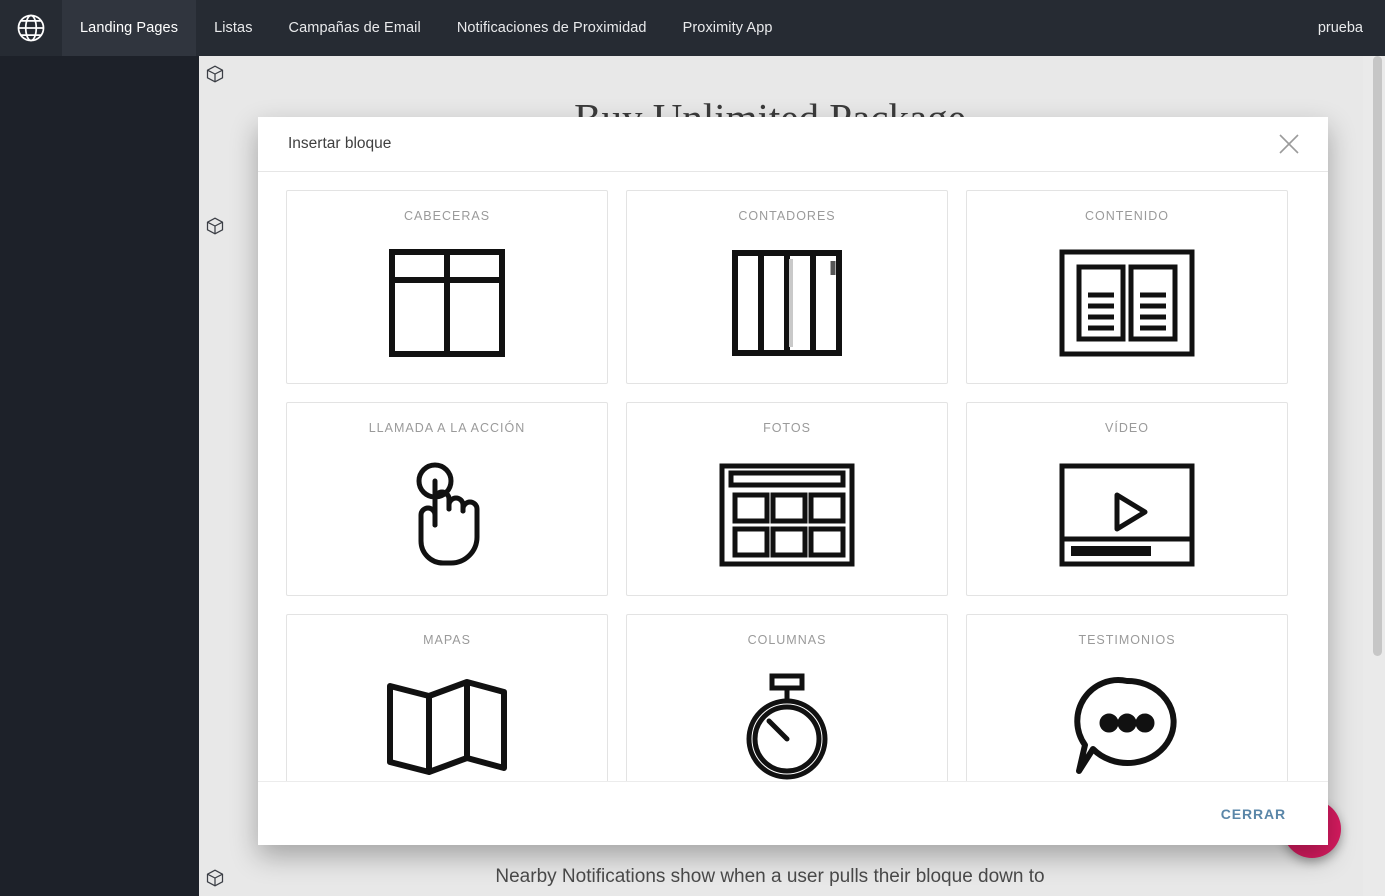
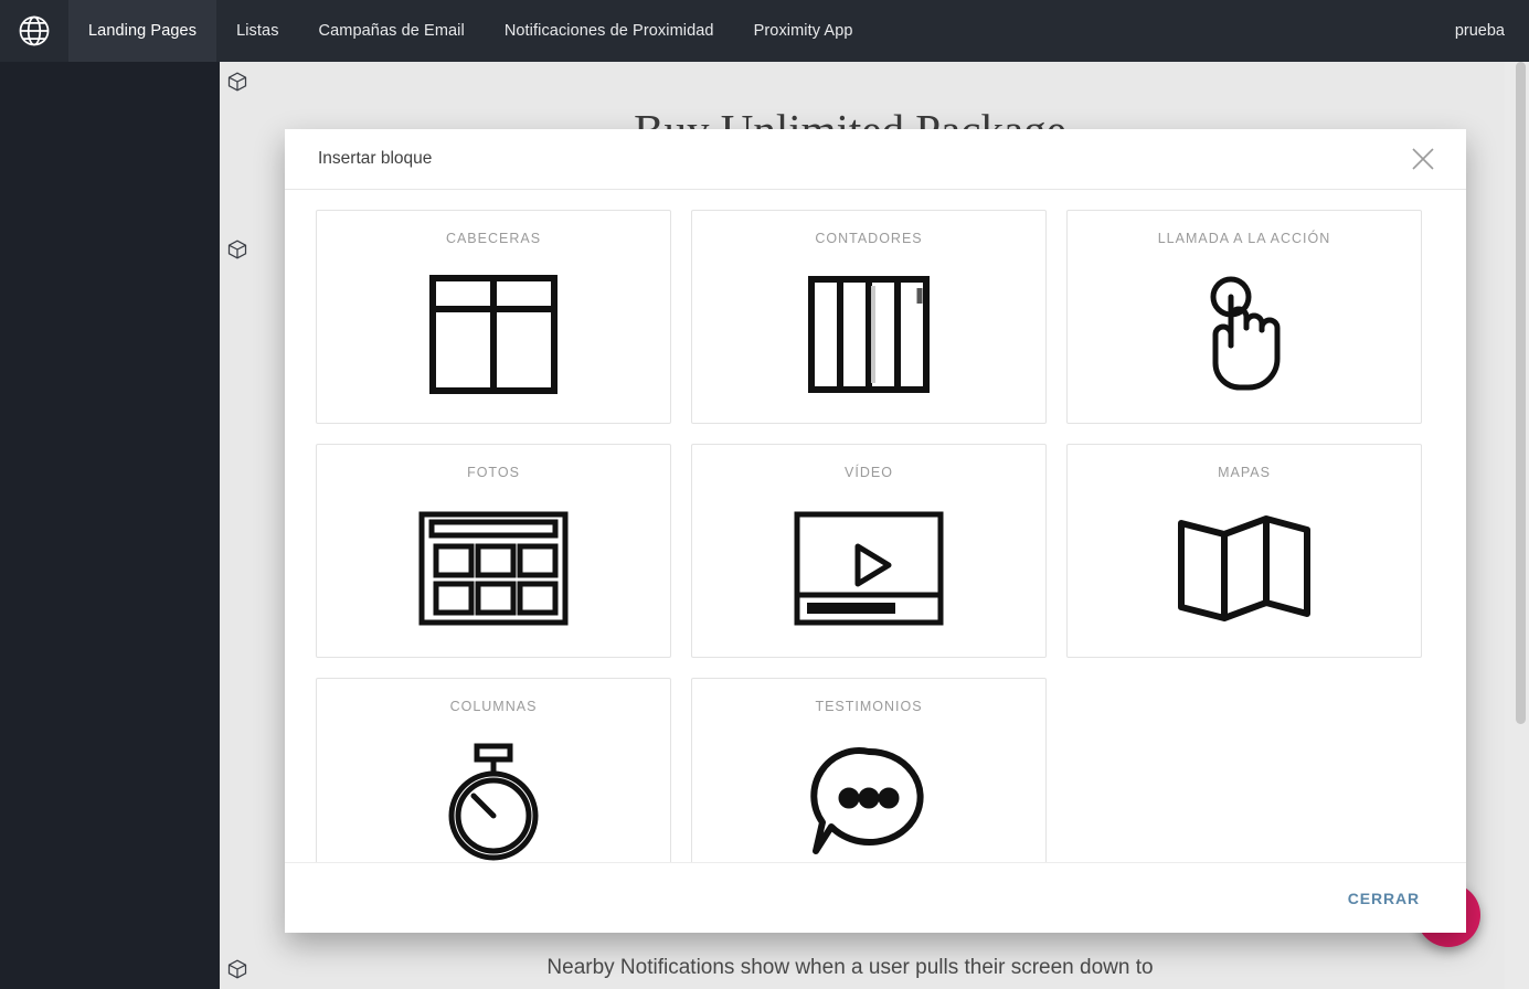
  Landing Pages
  Listas
  Campañas de Email
  Notificaciones de Proximidad
  Proximity App
  prueba
- Nearby Notifications show when a user pulls their bloque down to
+ Nearby Notifications show when a user pulls their screen down to
  Insertar bloque
  CABECERAS
  CONTADORES
- CONTENIDO
  LLAMADA A LA ACCIÓN
  FOTOS
  VÍDEO
  MAPAS
  COLUMNAS
  TESTIMONIOS
  CERRAR
